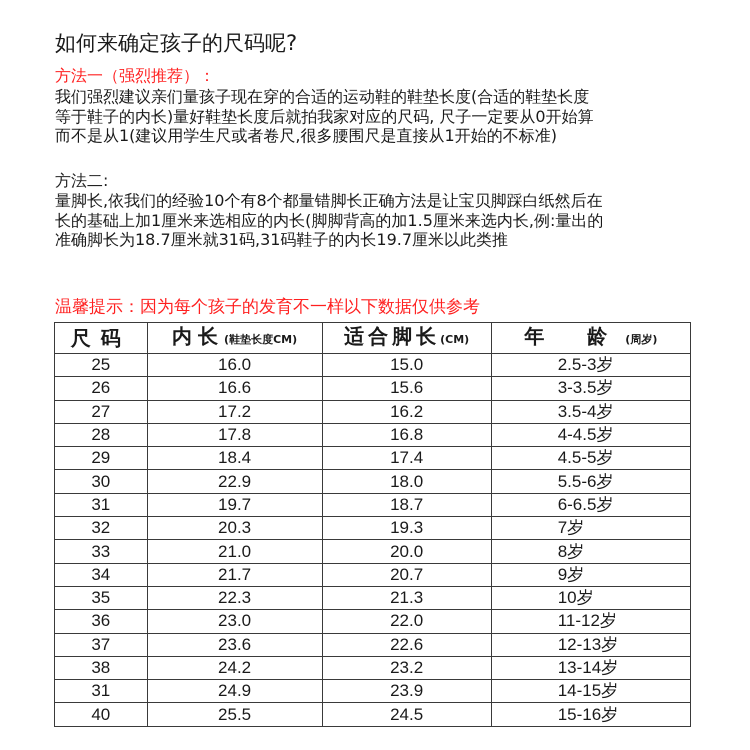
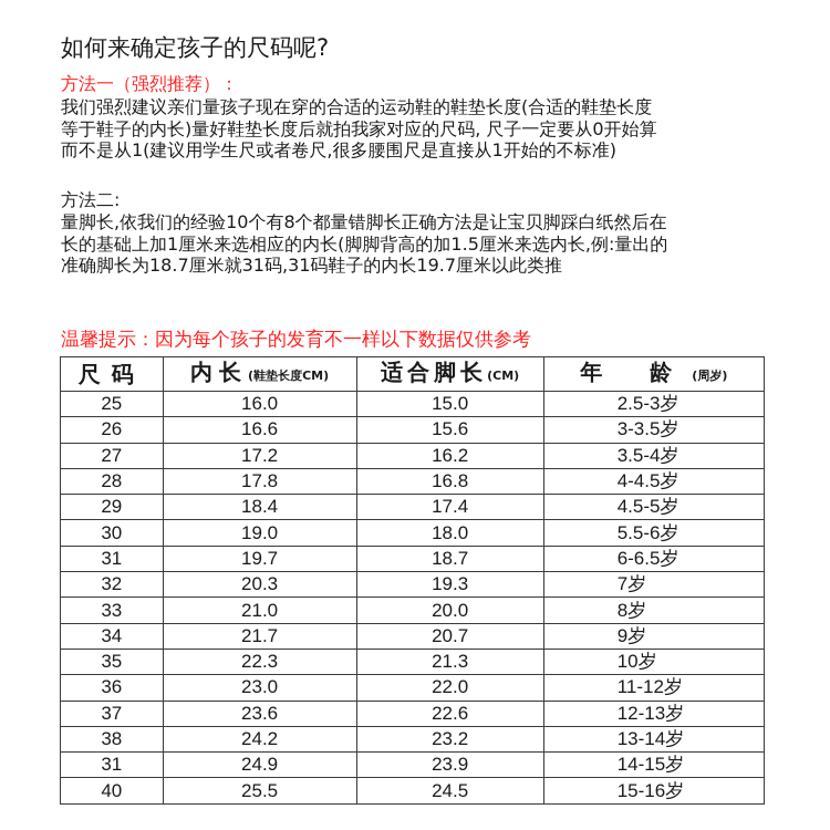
  如何来确定孩子的尺码呢?
  方法一（强烈推荐）：
  我们强烈建议亲们量孩子现在穿的合适的运动鞋的鞋垫长度(合适的鞋垫长度
  等于鞋子的内长)量好鞋垫长度后就拍我家对应的尺码, 尺子一定要从0开始算
  而不是从1(建议用学生尺或者卷尺,很多腰围尺是直接从1开始的不标准)
  方法二:
  量脚长,依我们的经验10个有8个都量错脚长正确方法是让宝贝脚踩白纸然后在
  长的基础上加1厘米来选相应的内长(脚脚背高的加1.5厘米来选内长,例:量出的
  准确脚长为18.7厘米就31码,31码鞋子的内长19.7厘米以此类推
  温馨提示：因为每个孩子的发育不一样以下数据仅供参考
  尺码	内长(鞋垫长度CM)	适合脚长(CM)	年 龄(周岁)
  25	16.0	15.0	2.5-3岁
  26	16.6	15.6	3-3.5岁
  27	17.2	16.2	3.5-4岁
  28	17.8	16.8	4-4.5岁
  29	18.4	17.4	4.5-5岁
- 30	22.9	18.0	5.5-6岁
+ 30	19.0	18.0	5.5-6岁
  31	19.7	18.7	6-6.5岁
  32	20.3	19.3	7岁
  33	21.0	20.0	8岁
  34	21.7	20.7	9岁
  35	22.3	21.3	10岁
  36	23.0	22.0	11-12岁
  37	23.6	22.6	12-13岁
  38	24.2	23.2	13-14岁
  31	24.9	23.9	14-15岁
  40	25.5	24.5	15-16岁
